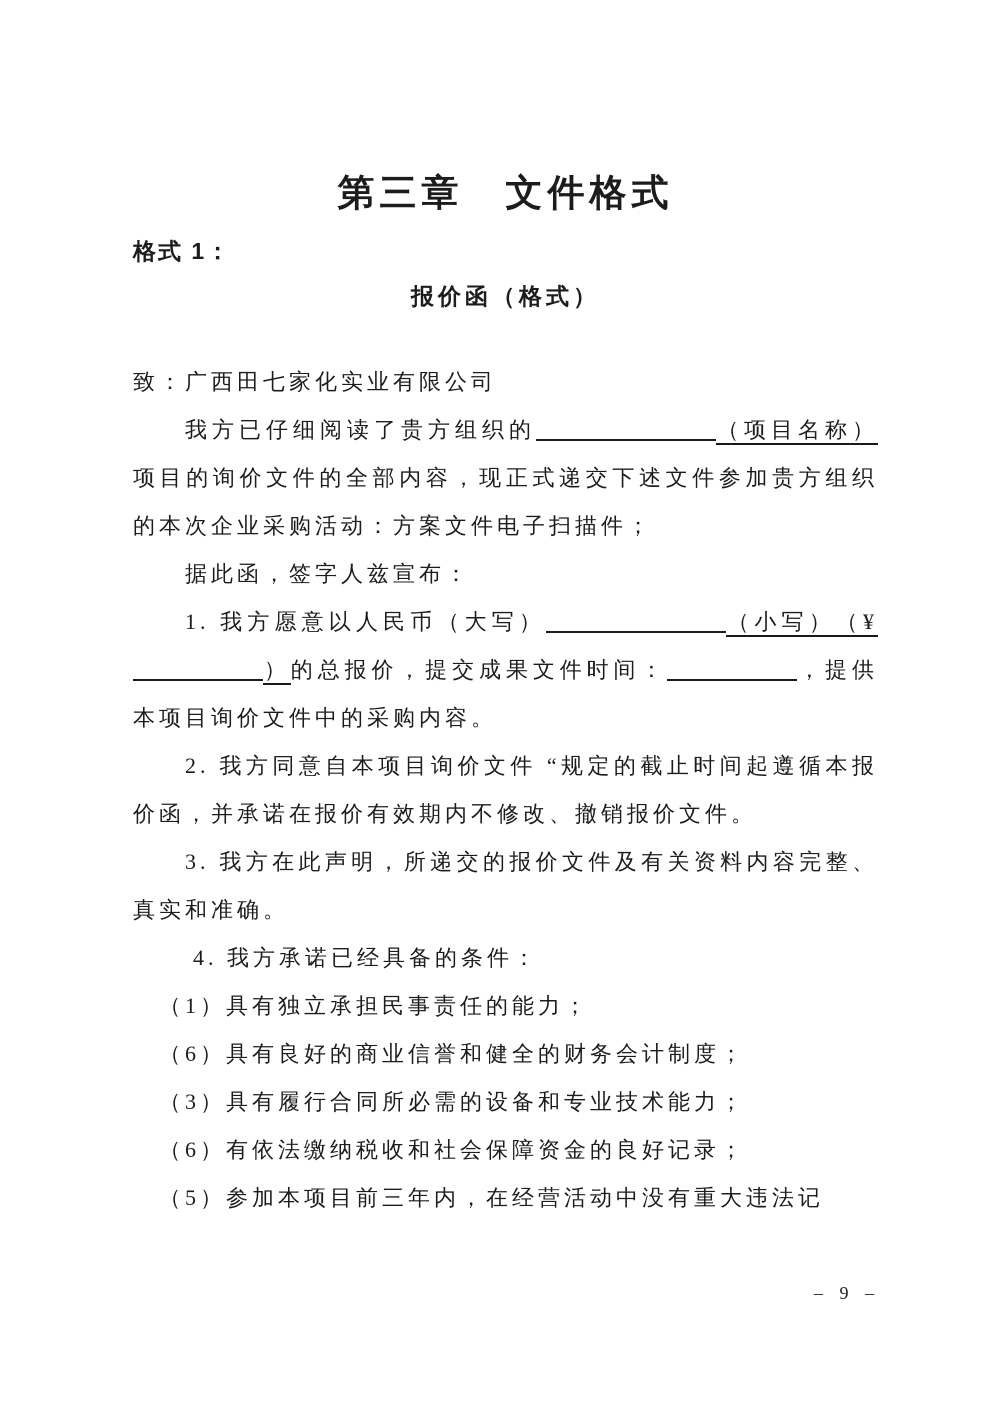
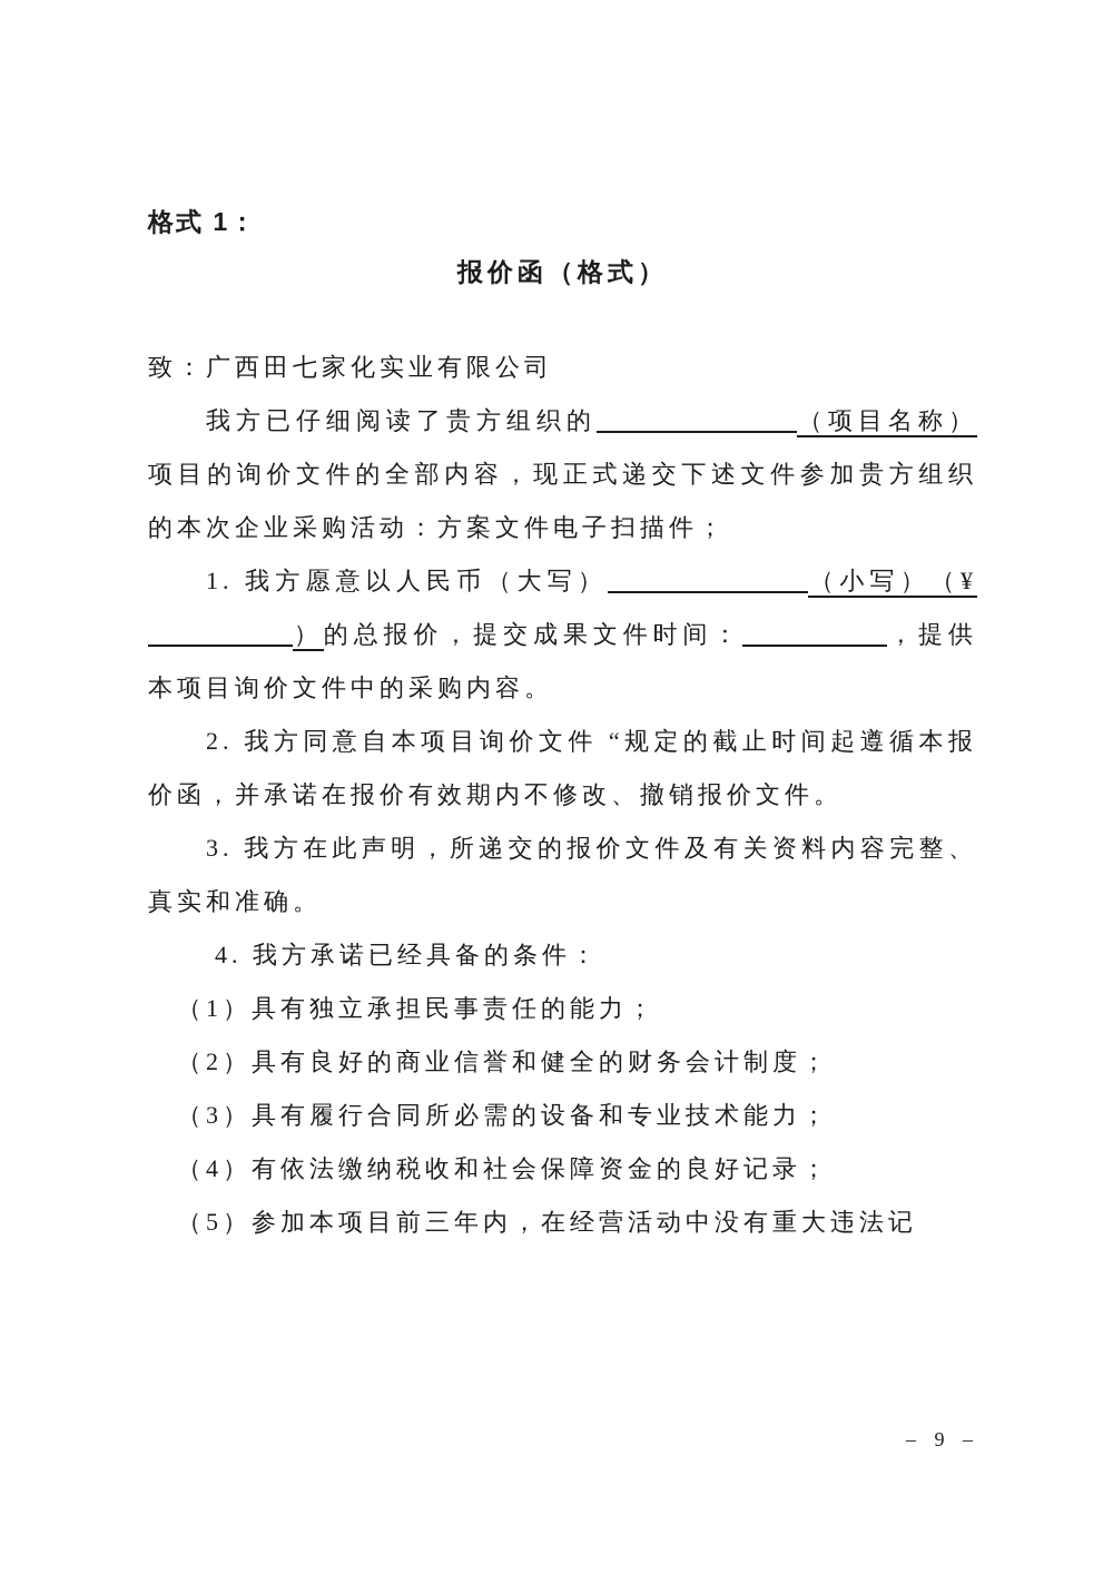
- 第三章 文件格式
  格式 1：
  报价函（格式）
  致：广西田七家化实业有限公司
  我方已仔细阅读了贵方组织的 （项目名称）项目的询价文件的全部内容，现正式递交下述文件参加贵方组织的本次企业采购活动：方案文件电子扫描件；
- 据此函，签字人兹宣布：
  1. 我方愿意以人民币（大写） （小写）（¥）的总报价，提交成果文件时间： ，提供本项目询价文件中的采购内容。
  2. 我方同意自本项目询价文件 “规定的截止时间起遵循本报价函，并承诺在报价有效期内不修改、撤销报价文件。
  3. 我方在此声明，所递交的报价文件及有关资料内容完整、真实和准确。
  4. 我方承诺已经具备的条件：
  （1）具有独立承担民事责任的能力；
- （6）具有良好的商业信誉和健全的财务会计制度；
+ （2）具有良好的商业信誉和健全的财务会计制度；
  （3）具有履行合同所必需的设备和专业技术能力；
- （6）有依法缴纳税收和社会保障资金的良好记录；
+ （4）有依法缴纳税收和社会保障资金的良好记录；
  （5）参加本项目前三年内，在经营活动中没有重大违法记
  – 9 –
